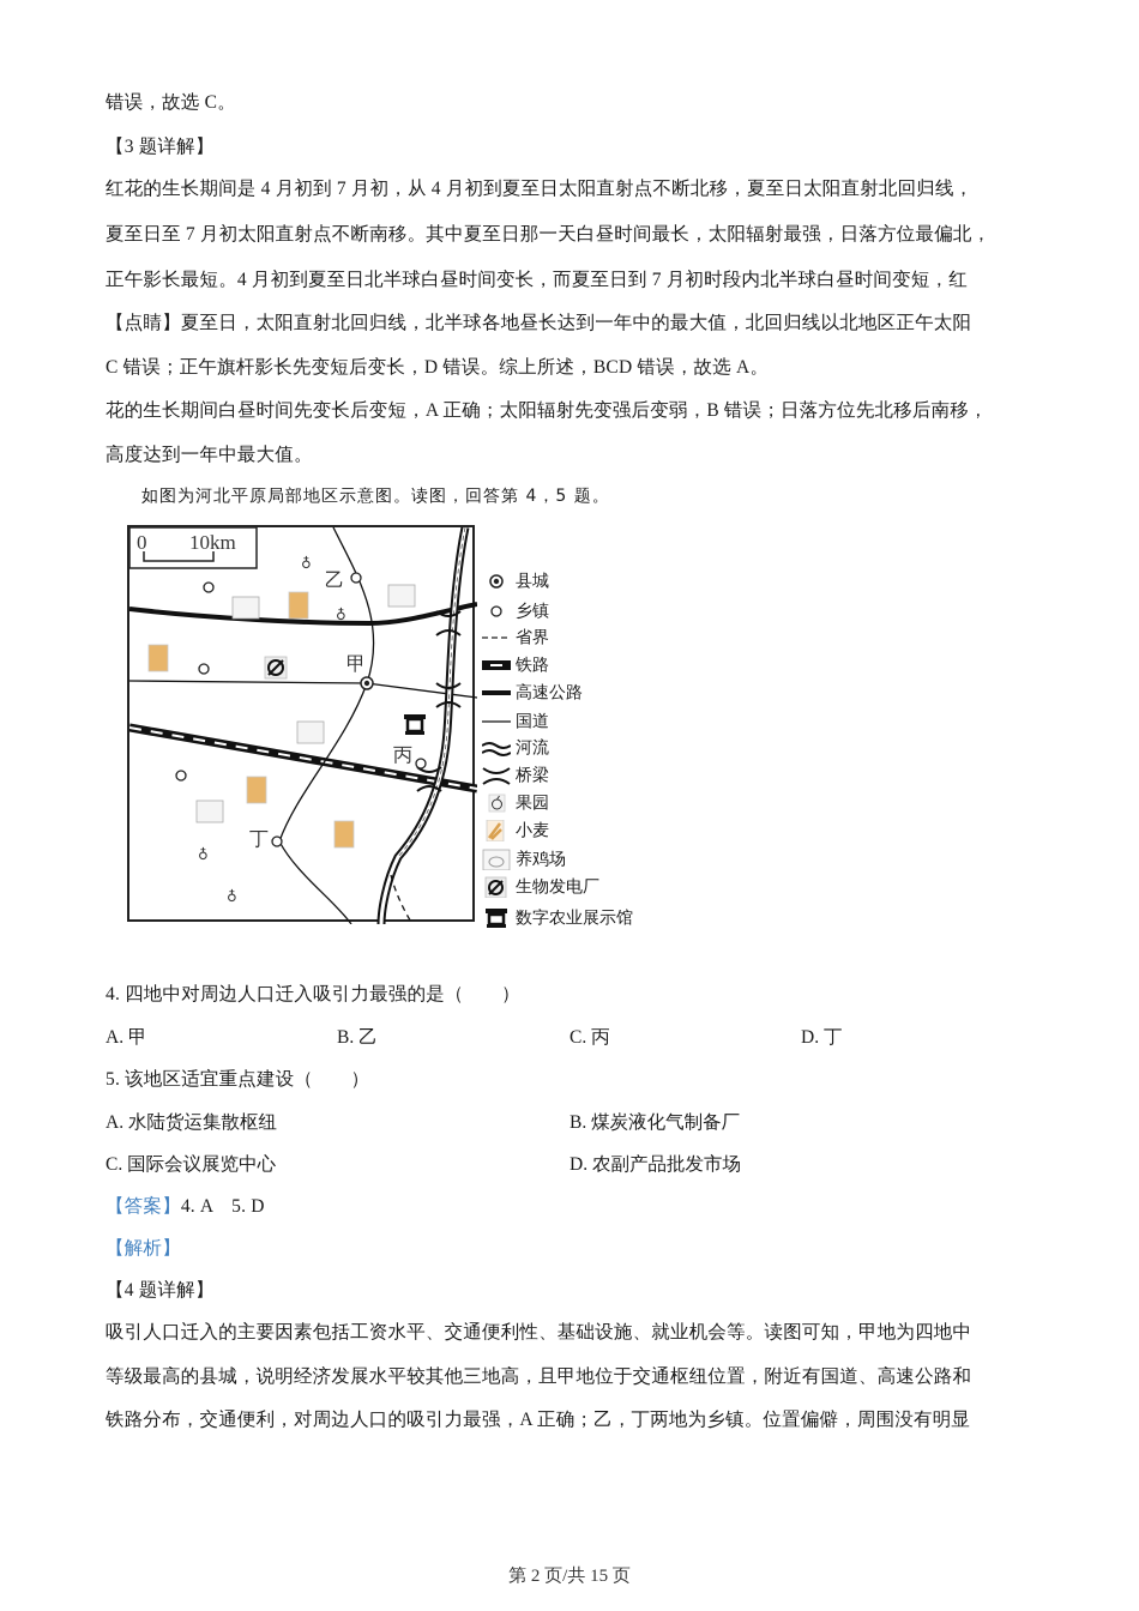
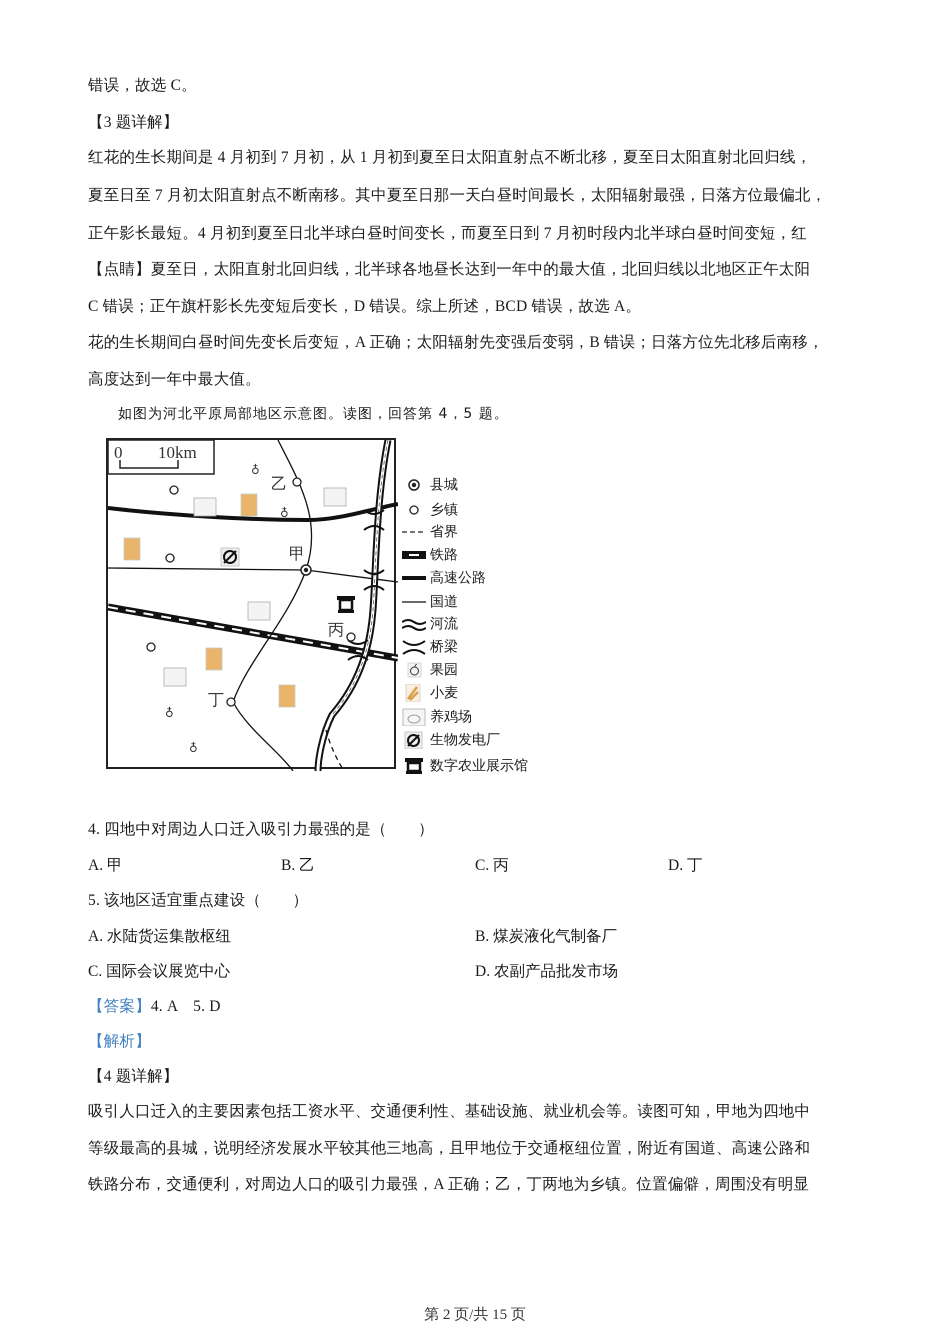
  错误，故选 C。
  【3 题详解】
- 红花的生长期间是 4 月初到 7 月初，从 4 月初到夏至日太阳直射点不断北移，夏至日太阳直射北回归线，
+ 红花的生长期间是 4 月初到 7 月初，从 1 月初到夏至日太阳直射点不断北移，夏至日太阳直射北回归线，
  夏至日至 7 月初太阳直射点不断南移。其中夏至日那一天白昼时间最长，太阳辐射最强，日落方位最偏北，
  正午影长最短。4 月初到夏至日北半球白昼时间变长，而夏至日到 7 月初时段内北半球白昼时间变短，红
  【点睛】夏至日，太阳直射北回归线，北半球各地昼长达到一年中的最大值，北回归线以北地区正午太阳
  C 错误；正午旗杆影长先变短后变长，D 错误。综上所述，BCD 错误，故选 A。
  花的生长期间白昼时间先变长后变短，A 正确；太阳辐射先变强后变弱，B 错误；日落方位先北移后南移，
  高度达到一年中最大值。
  如图为河北平原局部地区示意图。读图，回答第 4，5 题。
  ♁
  ♁
  ♁
  ♁
  0
  10km
  乙
  甲
  丙
  丁
  县城
  乡镇
  省界
  铁路
  高速公路
  国道
  河流
  桥梁
  果园
  小麦
  养鸡场
  生物发电厂
  数字农业展示馆
  4. 四地中对周边人口迁入吸引力最强的是（ ）
  A. 甲
  B. 乙
  C. 丙
  D. 丁
  5. 该地区适宜重点建设（ ）
  A. 水陆货运集散枢纽
  B. 煤炭液化气制备厂
  C. 国际会议展览中心
  D. 农副产品批发市场
  【答案】4. A 5. D
  【解析】
  【4 题详解】
  吸引人口迁入的主要因素包括工资水平、交通便利性、基础设施、就业机会等。读图可知，甲地为四地中
  等级最高的县城，说明经济发展水平较其他三地高，且甲地位于交通枢纽位置，附近有国道、高速公路和
  铁路分布，交通便利，对周边人口的吸引力最强，A 正确；乙，丁两地为乡镇。位置偏僻，周围没有明显
  第 2 页/共 15 页
